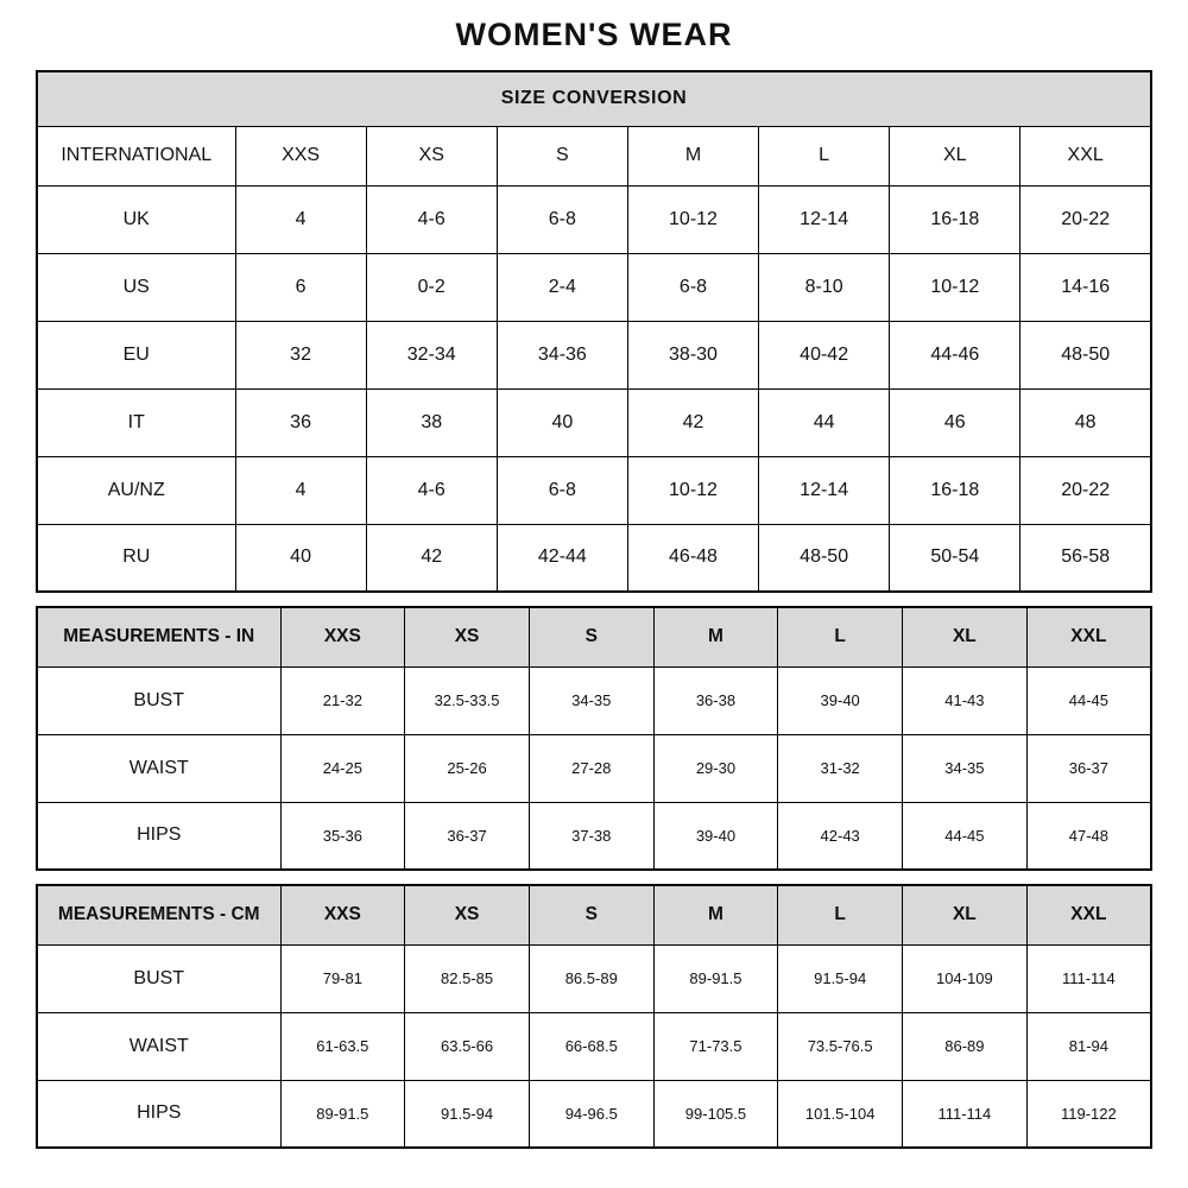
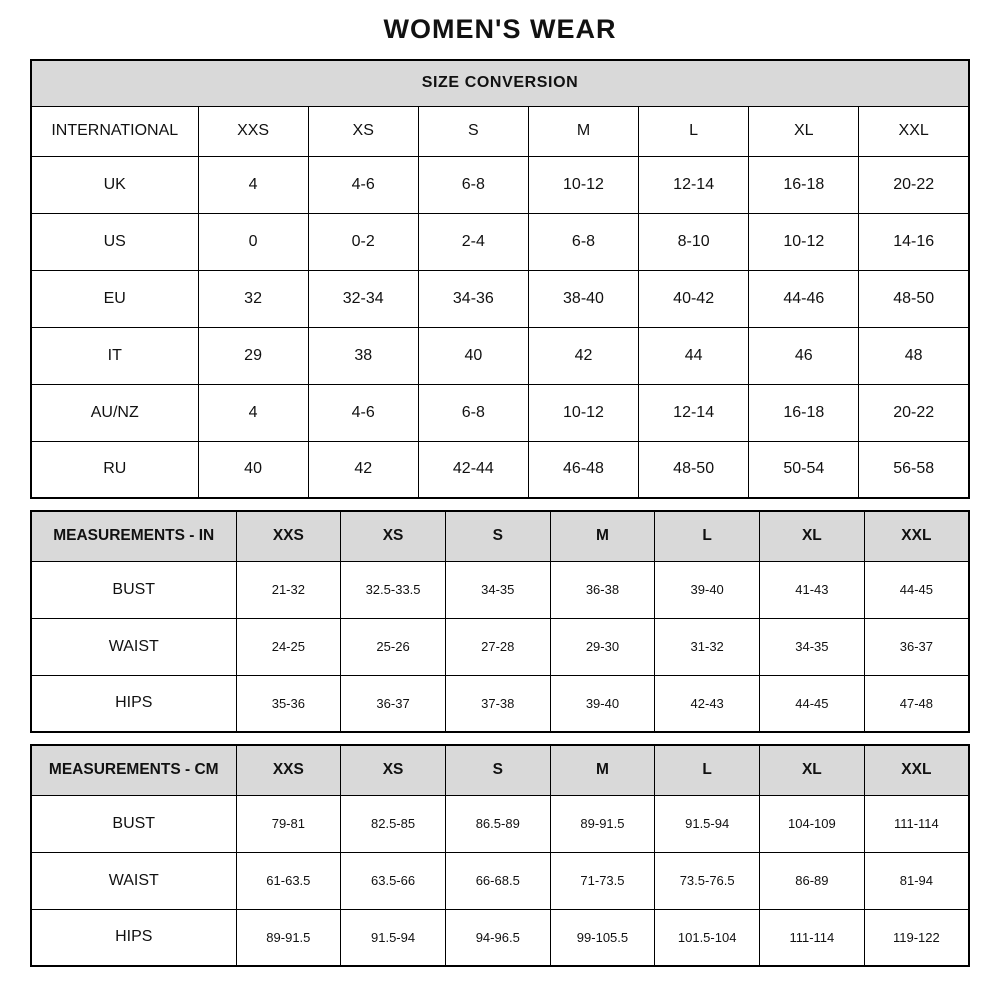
  WOMEN'S WEAR
  SIZE CONVERSION
  INTERNATIONAL	XXS	XS	S	M	L	XL	XXL
  UK	4	4-6	6-8	10-12	12-14	16-18	20-22
- US	6	0-2	2-4	6-8	8-10	10-12	14-16
+ US	0	0-2	2-4	6-8	8-10	10-12	14-16
- EU	32	32-34	34-36	38-30	40-42	44-46	48-50
+ EU	32	32-34	34-36	38-40	40-42	44-46	48-50
- IT	36	38	40	42	44	46	48
+ IT	29	38	40	42	44	46	48
  AU/NZ	4	4-6	6-8	10-12	12-14	16-18	20-22
  RU	40	42	42-44	46-48	48-50	50-54	56-58
  MEASUREMENTS - IN	XXS	XS	S	M	L	XL	XXL
  BUST	21-32	32.5-33.5	34-35	36-38	39-40	41-43	44-45
  WAIST	24-25	25-26	27-28	29-30	31-32	34-35	36-37
  HIPS	35-36	36-37	37-38	39-40	42-43	44-45	47-48
  MEASUREMENTS - CM	XXS	XS	S	M	L	XL	XXL
  BUST	79-81	82.5-85	86.5-89	89-91.5	91.5-94	104-109	111-114
  WAIST	61-63.5	63.5-66	66-68.5	71-73.5	73.5-76.5	86-89	81-94
  HIPS	89-91.5	91.5-94	94-96.5	99-105.5	101.5-104	111-114	119-122
